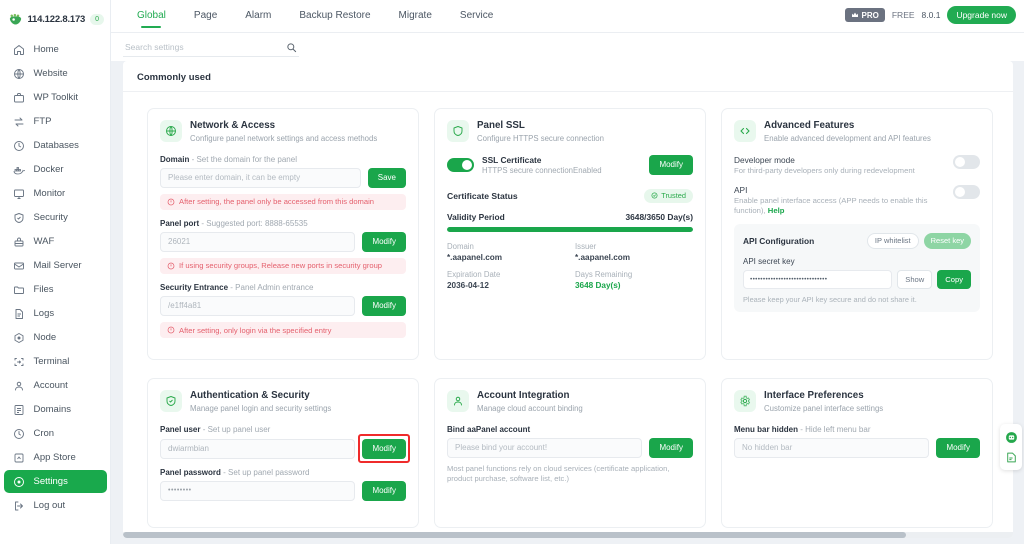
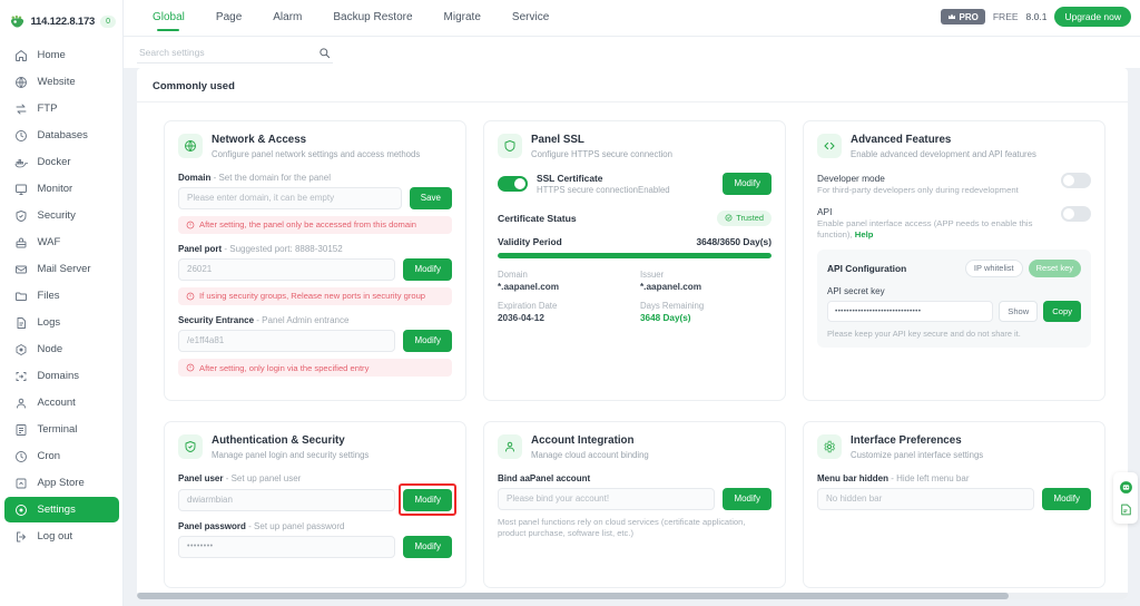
  114.122.8.173
  Home
  Website
- WP Toolkit
  FTP
  Databases
  Docker
  Monitor
  Security
  WAF
  Mail Server
  Files
  Logs
  Node
- Terminal
+ Domains
  Account
- Domains
+ Terminal
  Cron
  App Store
  Settings
  Log out
  Global
  Page
  Alarm
  Backup Restore
  Migrate
  Service
  PRO
  FREE
  8.0.1
  Upgrade now
  Search settings
  Commonly used
  Network & Access
  Configure panel network settings and access methods
  Domain - Set the domain for the panel
  Please enter domain, it can be empty
  Save
  After setting, the panel only be accessed from this domain
- Panel port - Suggested port: 8888-65535
+ Panel port - Suggested port: 8888-30152
  26021
  Modify
  If using security groups, Release new ports in security group
  Security Entrance - Panel Admin entrance
  /e1ff4a81
  Modify
  After setting, only login via the specified entry
  Panel SSL
  Configure HTTPS secure connection
  SSL Certificate
  HTTPS secure connectionEnabled
  Modify
  Certificate Status
  Trusted
  Validity Period
  3648/3650 Day(s)
  Domain
  *.aapanel.com
  Issuer
  *.aapanel.com
  Expiration Date
  2036-04-12
  Days Remaining
  3648 Day(s)
  Advanced Features
  Enable advanced development and API features
  Developer mode
  For third-party developers only during redevelopment
  API
  Enable panel interface access (APP needs to enable this function), Help
  API Configuration
  IP whitelist
  Reset key
  API secret key
  Show
  Copy
  Please keep your API key secure and do not share it.
  Authentication & Security
  Manage panel login and security settings
  Panel user - Set up panel user
  dwiarmbian
  Modify
  Panel password - Set up panel password
  Modify
  Account Integration
  Manage cloud account binding
  Bind aaPanel account
  Please bind your account!
  Modify
  Most panel functions rely on cloud services (certificate application, product purchase, software list, etc.)
  Interface Preferences
  Customize panel interface settings
  Menu bar hidden - Hide left menu bar
  No hidden bar
  Modify
